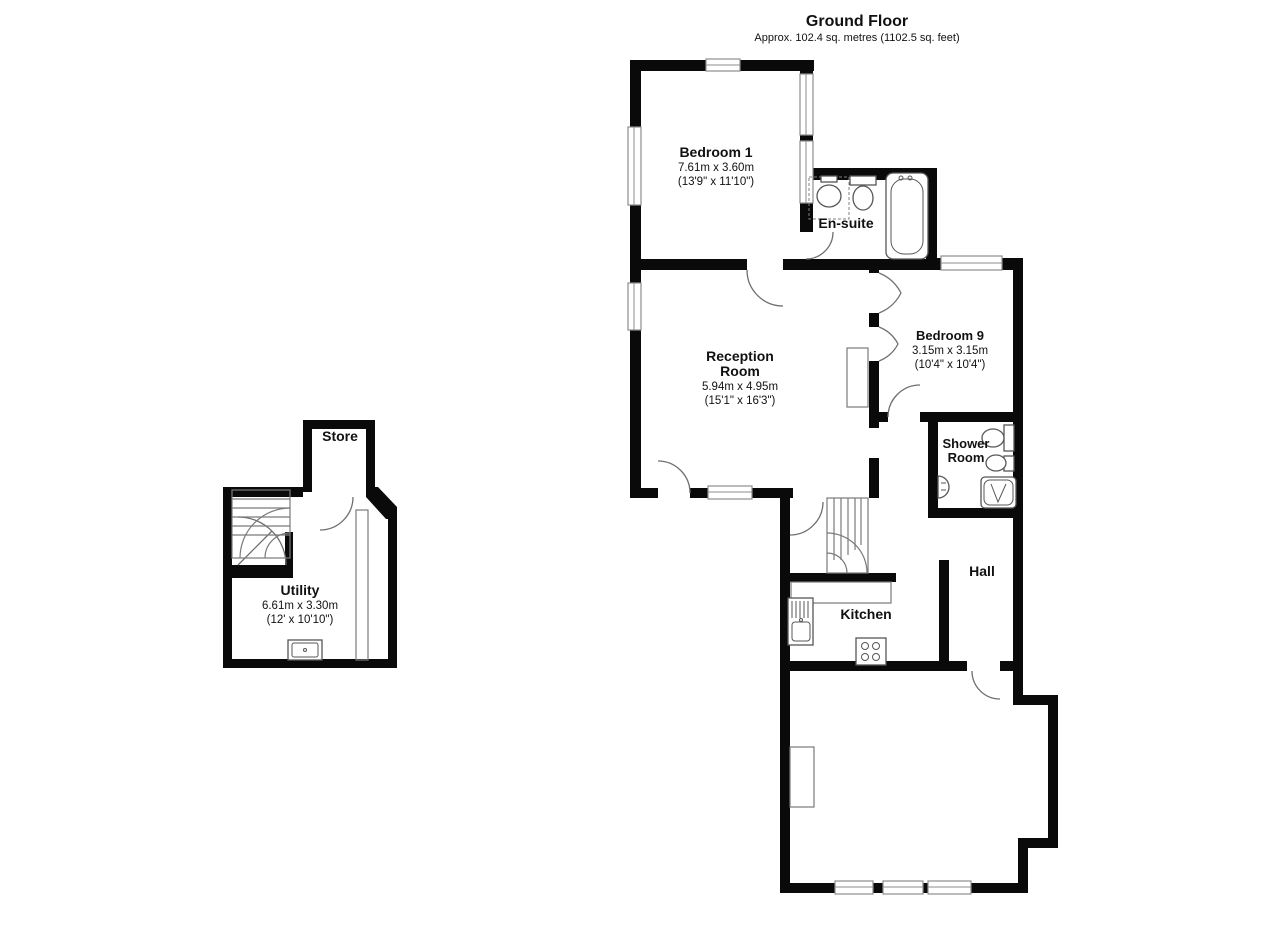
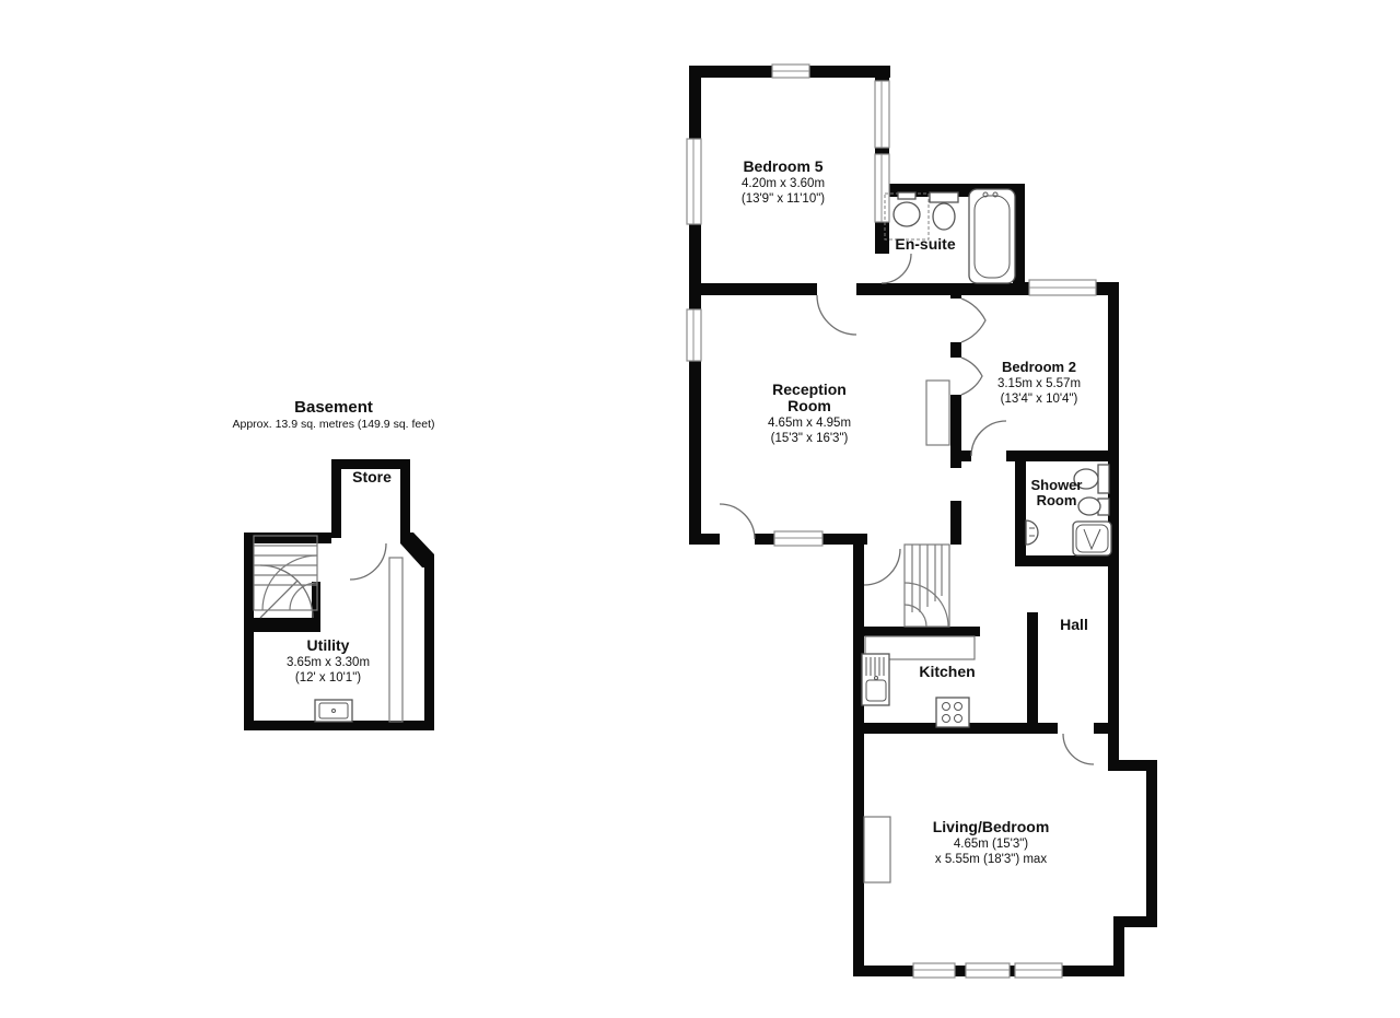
- Ground Floor
- Approx. 102.4 sq. metres (1102.5 sq. feet)
- Bedroom 1
+ Bedroom 5
- 7.61m x 3.60m
+ 4.20m x 3.60m
  (13'9" x 11'10")
  En-suite
  Reception
  Room
- 5.94m x 4.95m
+ 4.65m x 4.95m
- (15'1" x 16'3")
+ (15'3" x 16'3")
- Bedroom 9
+ Bedroom 2
- 3.15m x 3.15m
+ 3.15m x 5.57m
- (10'4" x 10'4")
+ (13'4" x 10'4")
  Shower
  Room
  Hall
  Kitchen
+ Living/Bedroom
+ 4.65m (15'3")
+ x 5.55m (18'3") max
+ Basement
+ Approx. 13.9 sq. metres (149.9 sq. feet)
  Store
  Utility
- 6.61m x 3.30m
+ 3.65m x 3.30m
- (12' x 10'10")
+ (12' x 10'1")
